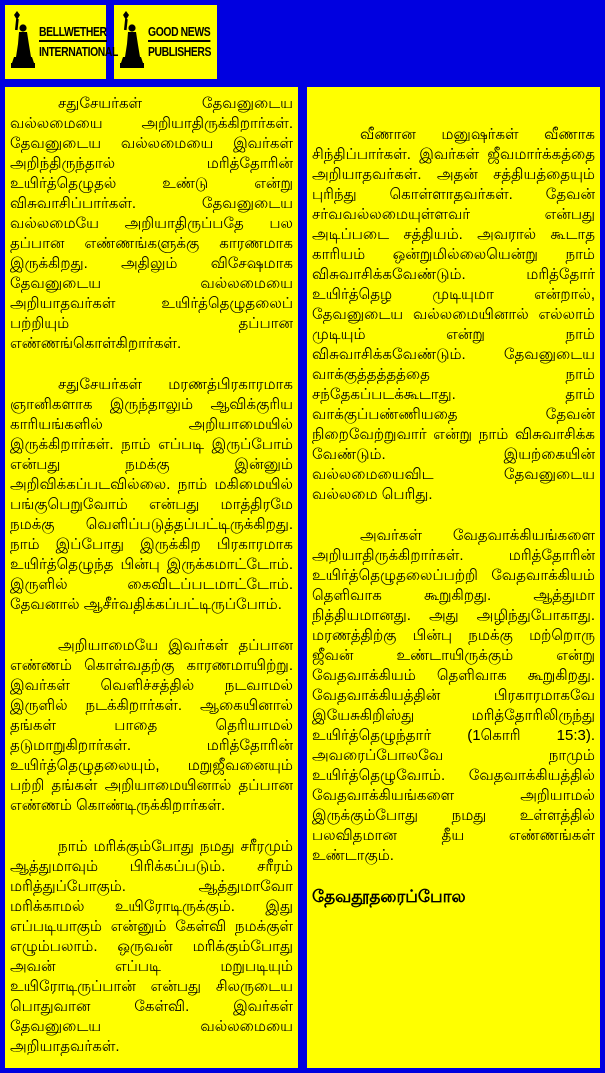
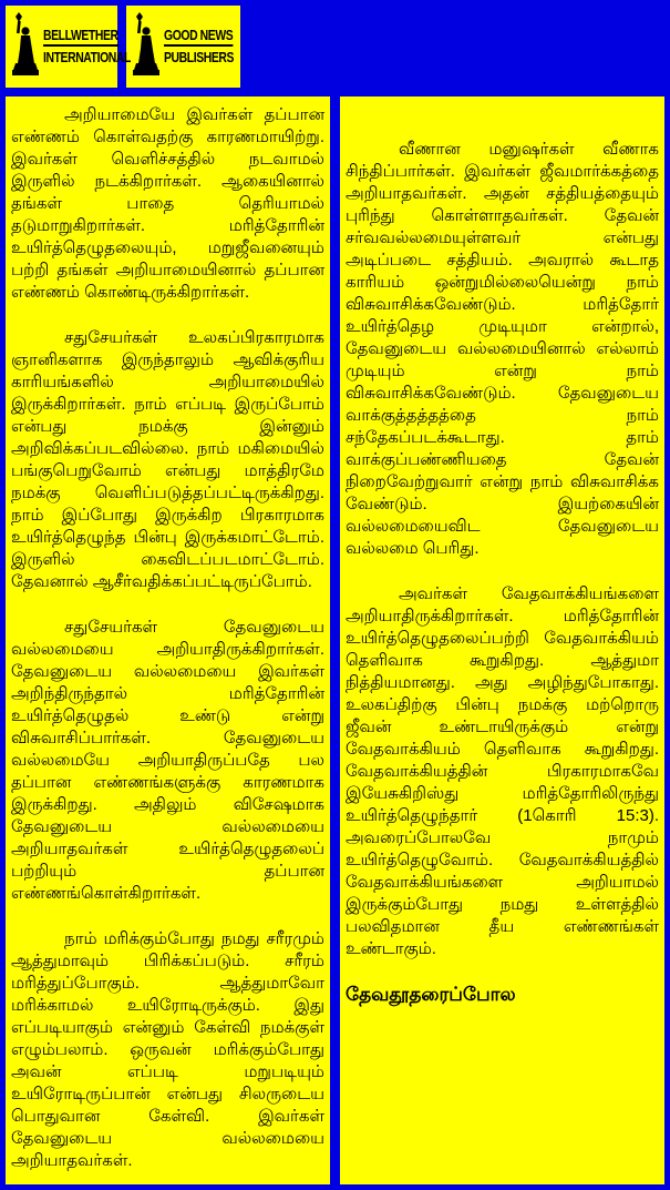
  BELLWETHER
  INTERNATIONAL
  GOOD NEWS
  PUBLISHERS
- சதுசேயர்கள் தேவனுடைய வல்லமையை அறியாதிருக்கிறார்கள். தேவனுடைய வல்லமையை இவர்கள் அறிந்திருந்தால் மரித்தோரின் உயிர்த்தெழுதல் உண்டு என்று விசுவாசிப்பார்கள். தேவனுடைய வல்லமையே அறியாதிருப்பதே பல தப்பான எண்ணங்களுக்கு காரணமாக இருக்கிறது. அதிலும் விசேஷமாக தேவனுடைய வல்லமையை அறியாதவர்கள் உயிர்த்தெழுதலைப் பற்றியும் தப்பான எண்ணங்கொள்கிறார்கள்.
+ அறியாமையே இவர்கள் தப்பான எண்ணம் கொள்வதற்கு காரணமாயிற்று. இவர்கள் வெளிச்சத்தில் நடவாமல் இருளில் நடக்கிறார்கள். ஆகையினால் தங்கள் பாதை தெரியாமல் தடுமாறுகிறார்கள். மரித்தோரின் உயிர்த்தெழுதலையும், மறுஜீவனையும் பற்றி தங்கள் அறியாமையினால் தப்பான எண்ணம் கொண்டிருக்கிறார்கள்.
- சதுசேயர்கள் மரணத்பிரகாரமாக ஞானிகளாக இருந்தாலும் ஆவிக்குரிய காரியங்களில் அறியாமையில் இருக்கிறார்கள். நாம் எப்படி இருப்போம் என்பது நமக்கு இன்னும் அறிவிக்கப்படவில்லை. நாம் மகிமையில் பங்குபெறுவோம் என்பது மாத்திரமே நமக்கு வெளிப்படுத்தப்பட்டிருக்கிறது. நாம் இப்போது இருக்கிற பிரகாரமாக உயிர்த்தெழுந்த பின்பு இருக்கமாட்டோம். இருளில் கைவிடப்படமாட்டோம். தேவனால் ஆசீர்வதிக்கப்பட்டிருப்போம்.
+ சதுசேயர்கள் உலகப்பிரகாரமாக ஞானிகளாக இருந்தாலும் ஆவிக்குரிய காரியங்களில் அறியாமையில் இருக்கிறார்கள். நாம் எப்படி இருப்போம் என்பது நமக்கு இன்னும் அறிவிக்கப்படவில்லை. நாம் மகிமையில் பங்குபெறுவோம் என்பது மாத்திரமே நமக்கு வெளிப்படுத்தப்பட்டிருக்கிறது. நாம் இப்போது இருக்கிற பிரகாரமாக உயிர்த்தெழுந்த பின்பு இருக்கமாட்டோம். இருளில் கைவிடப்படமாட்டோம். தேவனால் ஆசீர்வதிக்கப்பட்டிருப்போம்.
- அறியாமையே இவர்கள் தப்பான எண்ணம் கொள்வதற்கு காரணமாயிற்று. இவர்கள் வெளிச்சத்தில் நடவாமல் இருளில் நடக்கிறார்கள். ஆகையினால் தங்கள் பாதை தெரியாமல் தடுமாறுகிறார்கள். மரித்தோரின் உயிர்த்தெழுதலையும், மறுஜீவனையும் பற்றி தங்கள் அறியாமையினால் தப்பான எண்ணம் கொண்டிருக்கிறார்கள்.
+ சதுசேயர்கள் தேவனுடைய வல்லமையை அறியாதிருக்கிறார்கள். தேவனுடைய வல்லமையை இவர்கள் அறிந்திருந்தால் மரித்தோரின் உயிர்த்தெழுதல் உண்டு என்று விசுவாசிப்பார்கள். தேவனுடைய வல்லமையே அறியாதிருப்பதே பல தப்பான எண்ணங்களுக்கு காரணமாக இருக்கிறது. அதிலும் விசேஷமாக தேவனுடைய வல்லமையை அறியாதவர்கள் உயிர்த்தெழுதலைப் பற்றியும் தப்பான எண்ணங்கொள்கிறார்கள்.
  நாம் மரிக்கும்போது நமது சரீரமும் ஆத்துமாவும் பிரிக்கப்படும். சரீரம் மரித்துப்போகும். ஆத்துமாவோ மரிக்காமல் உயிரோடிருக்கும். இது எப்படியாகும் என்னும் கேள்வி நமக்குள் எழும்பலாம். ஒருவன் மரிக்கும்போது அவன் எப்படி மறுபடியும் உயிரோடிருப்பான் என்பது சிலருடைய பொதுவான கேள்வி. இவர்கள் தேவனுடைய வல்லமையை அறியாதவர்கள்.
  வீணான மனுஷர்கள் வீணாக சிந்திப்பார்கள். இவர்கள் ஜீவமார்க்கத்தை அறியாதவர்கள். அதன் சத்தியத்தையும் புரிந்து கொள்ளாதவர்கள். தேவன் சர்வவல்லமையுள்ளவர் என்பது அடிப்படை சத்தியம். அவரால் கூடாத காரியம் ஒன்றுமில்லையென்று நாம் விசுவாசிக்கவேண்டும். மரித்தோர் உயிர்த்தெழ முடியுமா என்றால், தேவனுடைய வல்லமையினால் எல்லாம் முடியும் என்று நாம் விசுவாசிக்கவேண்டும். தேவனுடைய வாக்குத்தத்தத்தை நாம் சந்தேகப்படக்கூடாது. தாம் வாக்குப்பண்ணியதை தேவன் நிறைவேற்றுவார் என்று நாம் விசுவாசிக்க வேண்டும். இயற்கையின் வல்லமையைவிட தேவனுடைய வல்லமை பெரிது.
- அவர்கள் வேதவாக்கியங்களை அறியாதிருக்கிறார்கள். மரித்தோரின் உயிர்த்தெழுதலைப்பற்றி வேதவாக்கியம் தெளிவாக கூறுகிறது. ஆத்துமா நித்தியமானது. அது அழிந்துபோகாது. மரணத்திற்கு பின்பு நமக்கு மற்றொரு ஜீவன் உண்டாயிருக்கும் என்று வேதவாக்கியம் தெளிவாக கூறுகிறது. வேதவாக்கியத்தின் பிரகாரமாகவே இயேசுகிறிஸ்து மரித்தோரிலிருந்து உயிர்த்தெழுந்தார் (1கொரி 15:3). அவரைப்போலவே நாமும் உயிர்த்தெழுவோம். வேதவாக்கியத்தில் வேதவாக்கியங்களை அறியாமல் இருக்கும்போது நமது உள்ளத்தில் பலவிதமான தீய எண்ணங்கள் உண்டாகும்.
+ அவர்கள் வேதவாக்கியங்களை அறியாதிருக்கிறார்கள். மரித்தோரின் உயிர்த்தெழுதலைப்பற்றி வேதவாக்கியம் தெளிவாக கூறுகிறது. ஆத்துமா நித்தியமானது. அது அழிந்துபோகாது. உலகப்திற்கு பின்பு நமக்கு மற்றொரு ஜீவன் உண்டாயிருக்கும் என்று வேதவாக்கியம் தெளிவாக கூறுகிறது. வேதவாக்கியத்தின் பிரகாரமாகவே இயேசுகிறிஸ்து மரித்தோரிலிருந்து உயிர்த்தெழுந்தார் (1கொரி 15:3). அவரைப்போலவே நாமும் உயிர்த்தெழுவோம். வேதவாக்கியத்தில் வேதவாக்கியங்களை அறியாமல் இருக்கும்போது நமது உள்ளத்தில் பலவிதமான தீய எண்ணங்கள் உண்டாகும்.
  தேவதூதரைப்போல
